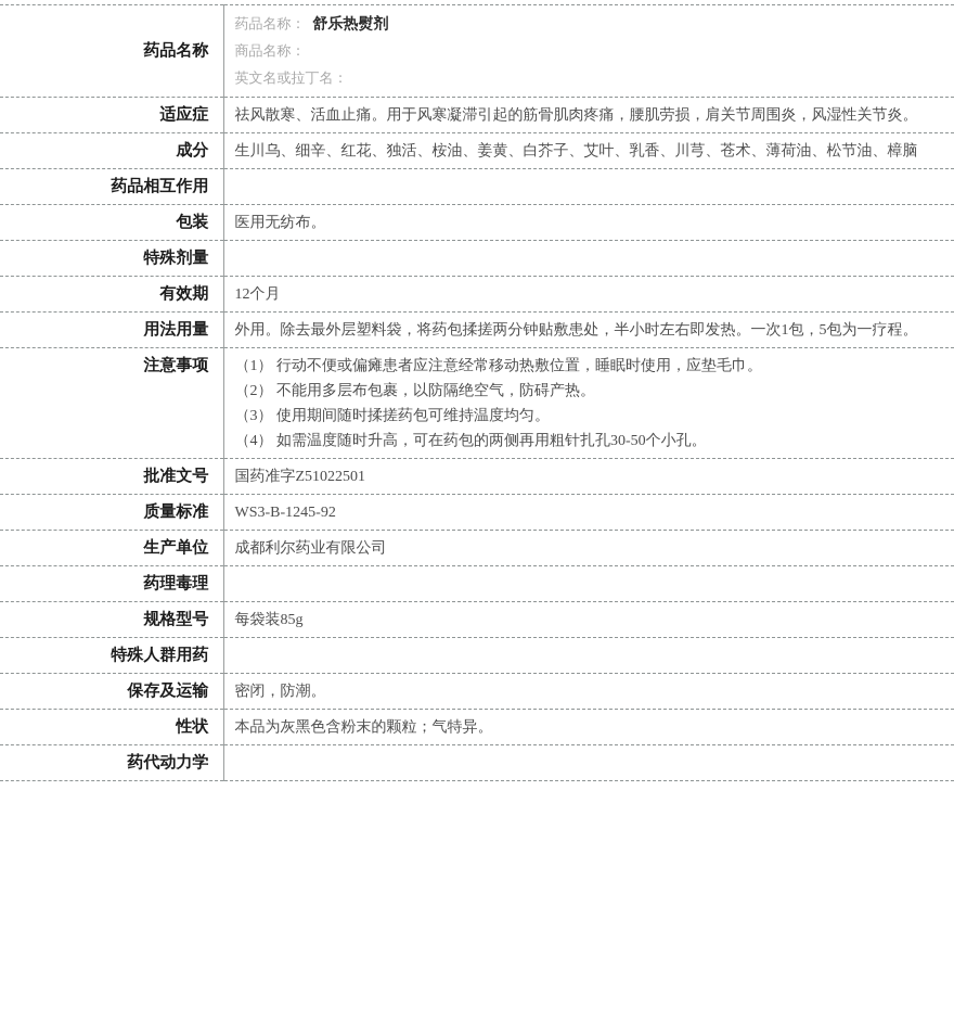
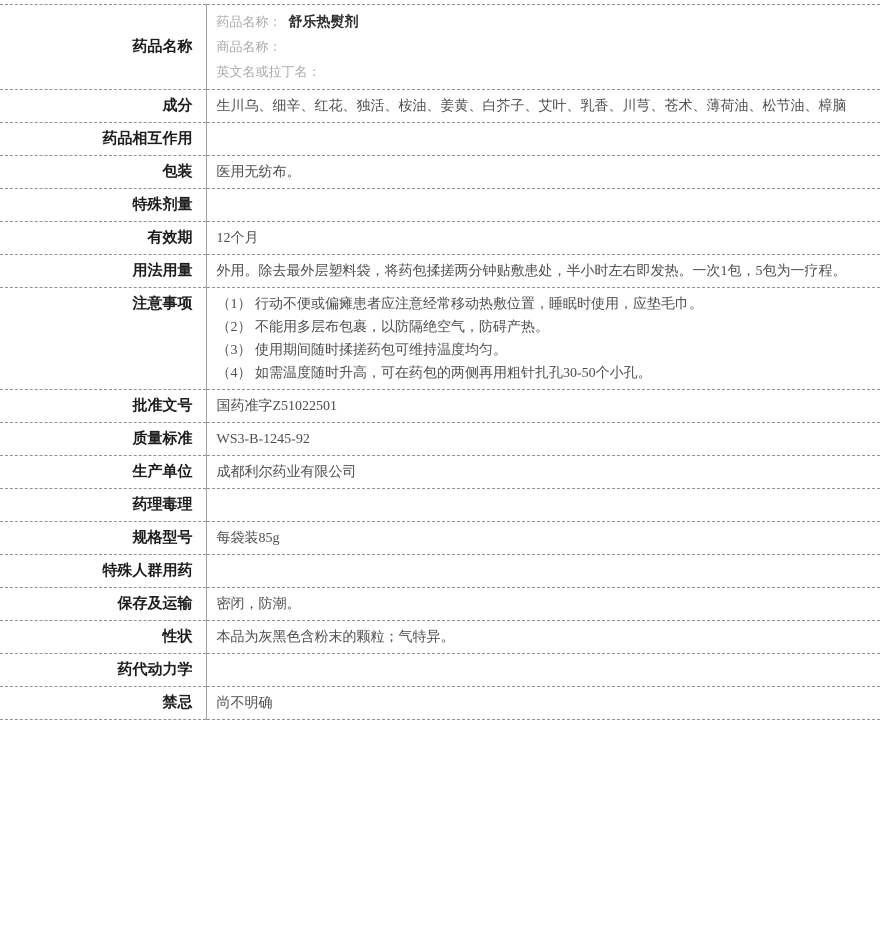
  药品名称	药品名称： 舒乐热熨剂 商品名称： 英文名或拉丁名：
- 适应症	祛风散寒、活血止痛。用于风寒凝滞引起的筋骨肌肉疼痛，腰肌劳损，肩关节周围炎，风湿性关节炎。
  成分	生川乌、细辛、红花、独活、桉油、姜黄、白芥子、艾叶、乳香、川芎、苍术、薄荷油、松节油、樟脑
  药品相互作用
  包装	医用无纺布。
  特殊剂量
  有效期	12个月
  用法用量	外用。除去最外层塑料袋，将药包揉搓两分钟贴敷患处，半小时左右即发热。一次1包，5包为一疗程。
  注意事项	（1） 行动不便或偏瘫患者应注意经常移动热敷位置，睡眠时使用，应垫毛巾。 （2） 不能用多层布包裹，以防隔绝空气，防碍产热。 （3） 使用期间随时揉搓药包可维持温度均匀。 （4） 如需温度随时升高，可在药包的两侧再用粗针扎孔30-50个小孔。
  批准文号	国药准字Z51022501
  质量标准	WS3-B-1245-92
  生产单位	成都利尔药业有限公司
  药理毒理
  规格型号	每袋装85g
  特殊人群用药
  保存及运输	密闭，防潮。
  性状	本品为灰黑色含粉末的颗粒；气特异。
  药代动力学
+ 禁忌	尚不明确
